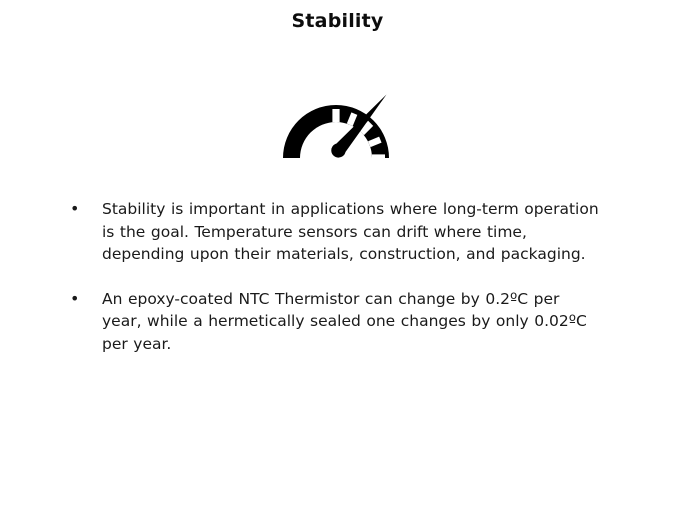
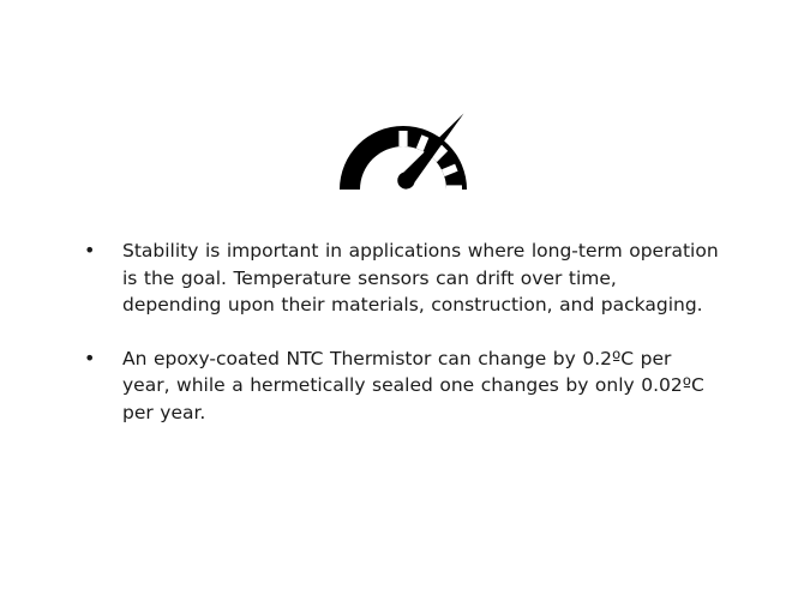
- Stability
  •
- Stability is important in applications where long-term operation is the goal. Temperature sensors can drift where time, depending upon their materials, construction, and packaging.
+ Stability is important in applications where long-term operation is the goal. Temperature sensors can drift over time, depending upon their materials, construction, and packaging.
  •
  An epoxy-coated NTC Thermistor can change by 0.2ºC per year, while a hermetically sealed one changes by only 0.02ºC per year.
